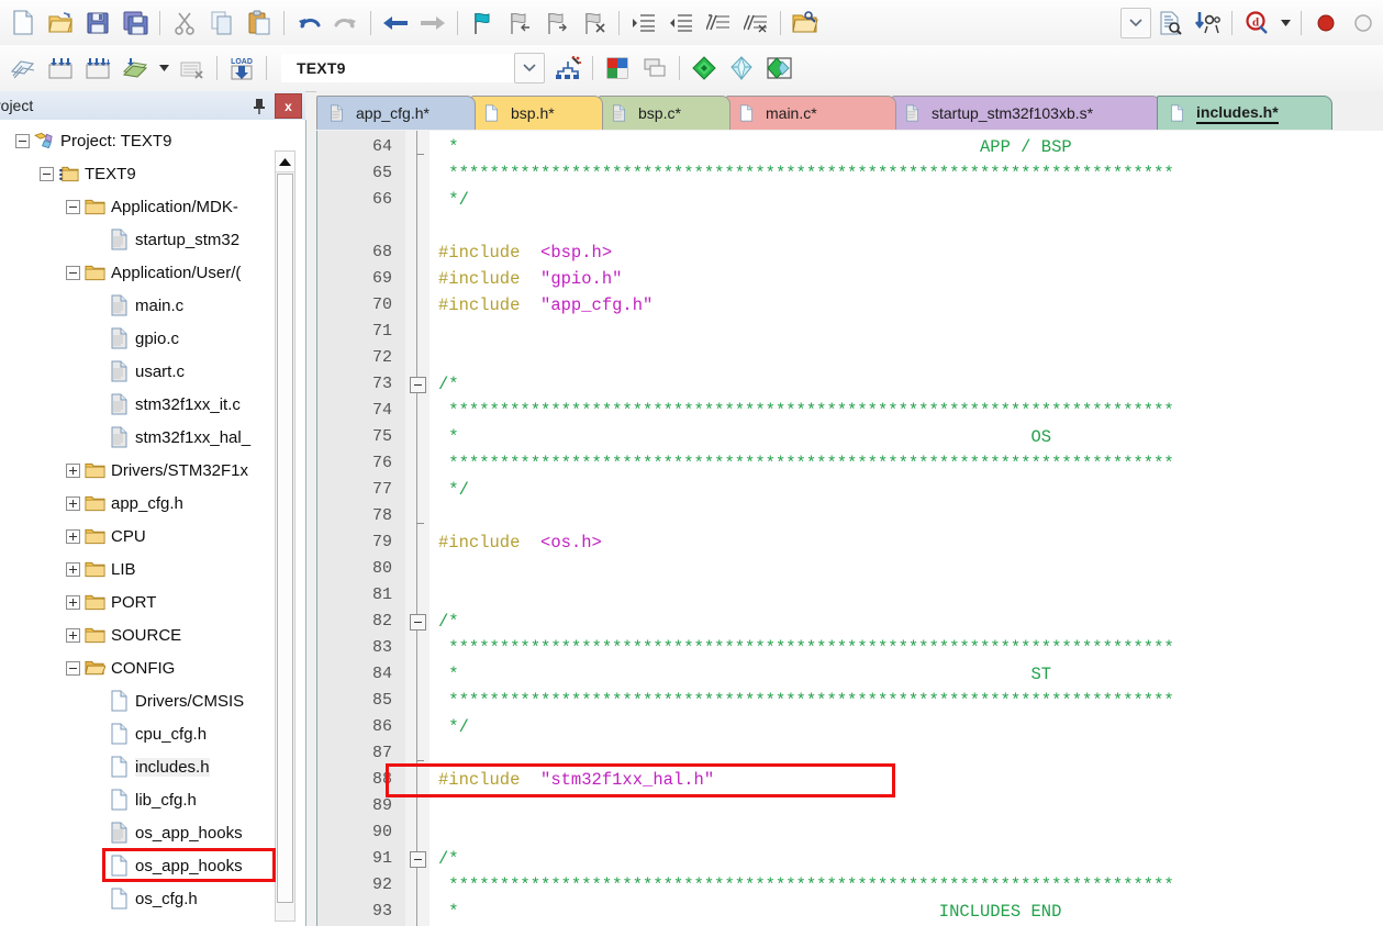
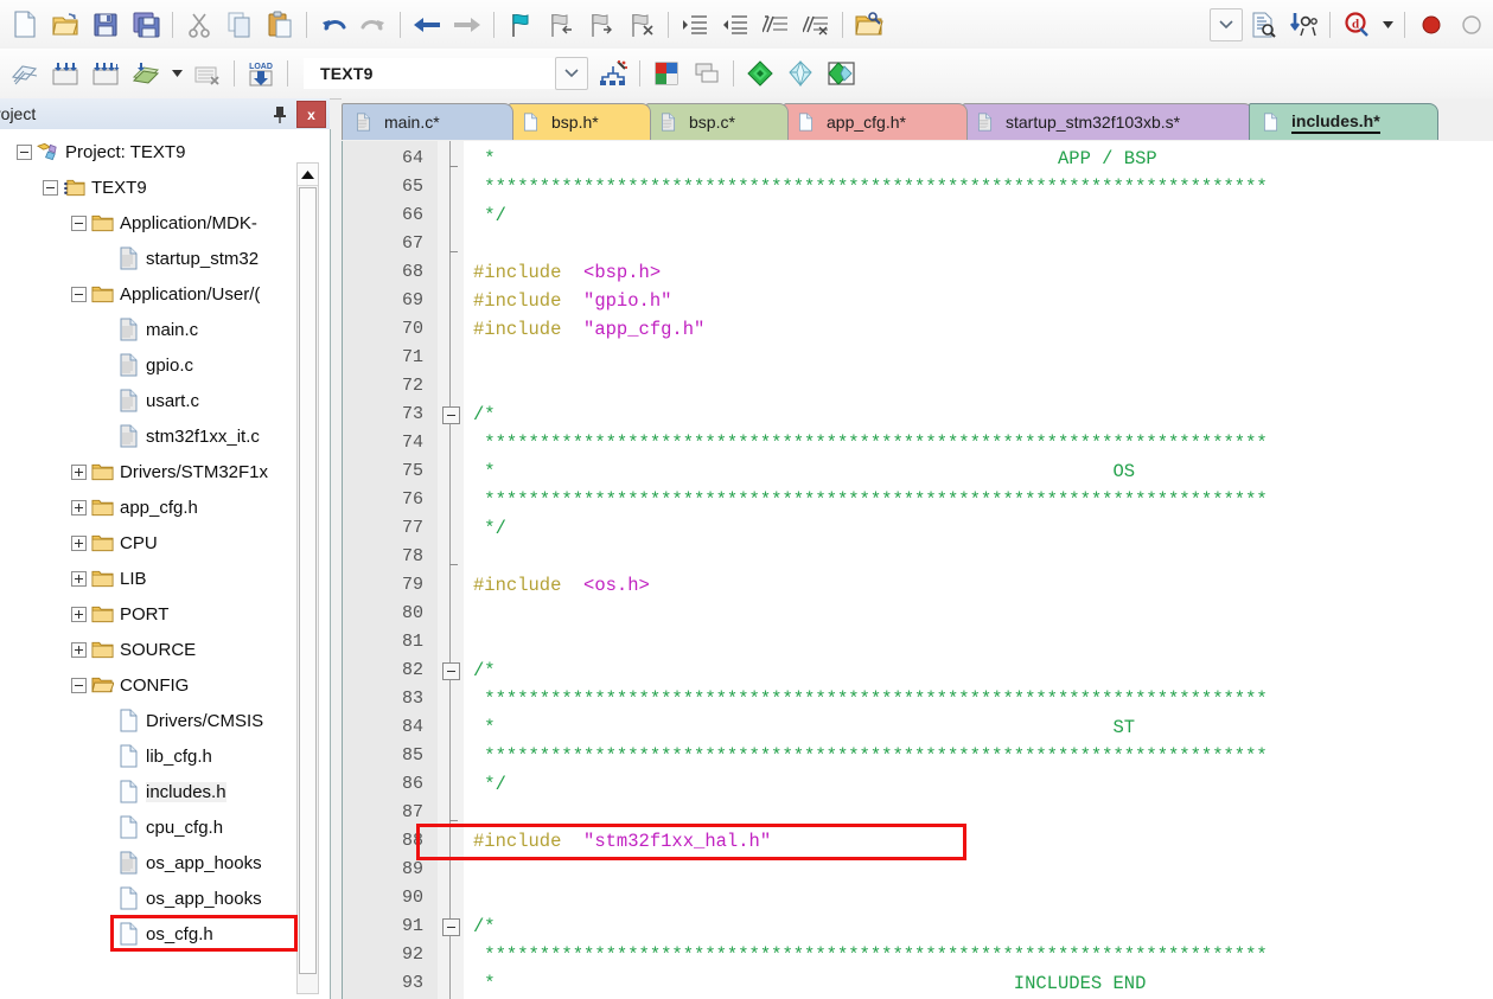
  d
  TEXT9
  oject
  x
  Project: TEXT9
  TEXT9
  Application/MDK-
  startup_stm32
  Application/User/(
  main.c
  gpio.c
  usart.c
  stm32f1xx_it.c
- stm32f1xx_hal_
  Drivers/STM32F1x
  app_cfg.h
  CPU
  LIB
  PORT
  SOURCE
  CONFIG
  Drivers/CMSIS
- cpu_cfg.h
+ lib_cfg.h
  includes.h
- lib_cfg.h
+ cpu_cfg.h
  os_app_hooks
  os_app_hooks
  os_cfg.h
- app_cfg.h*
+ main.c*
  bsp.h*
  bsp.c*
- main.c*
+ app_cfg.h*
  startup_stm32f103xb.s*
  includes.h*
  64
  * APP / BSP
  65
  ***********************************************************************
  66
  */
+ 67
  68
  #include <bsp.h>
  69
  #include "gpio.h"
  70
  #include "app_cfg.h"
  71
  72
  73
  /*
  74
  ***********************************************************************
  75
  * OS
  76
  ***********************************************************************
  77
  */
  78
  79
  #include <os.h>
  80
  81
  82
  /*
  83
  ***********************************************************************
  84
  * ST
  85
  ***********************************************************************
  86
  */
  87
  88
  #include "stm32f1xx_hal.h"
  89
  90
  91
  /*
  92
  ***********************************************************************
  93
  * INCLUDES END
